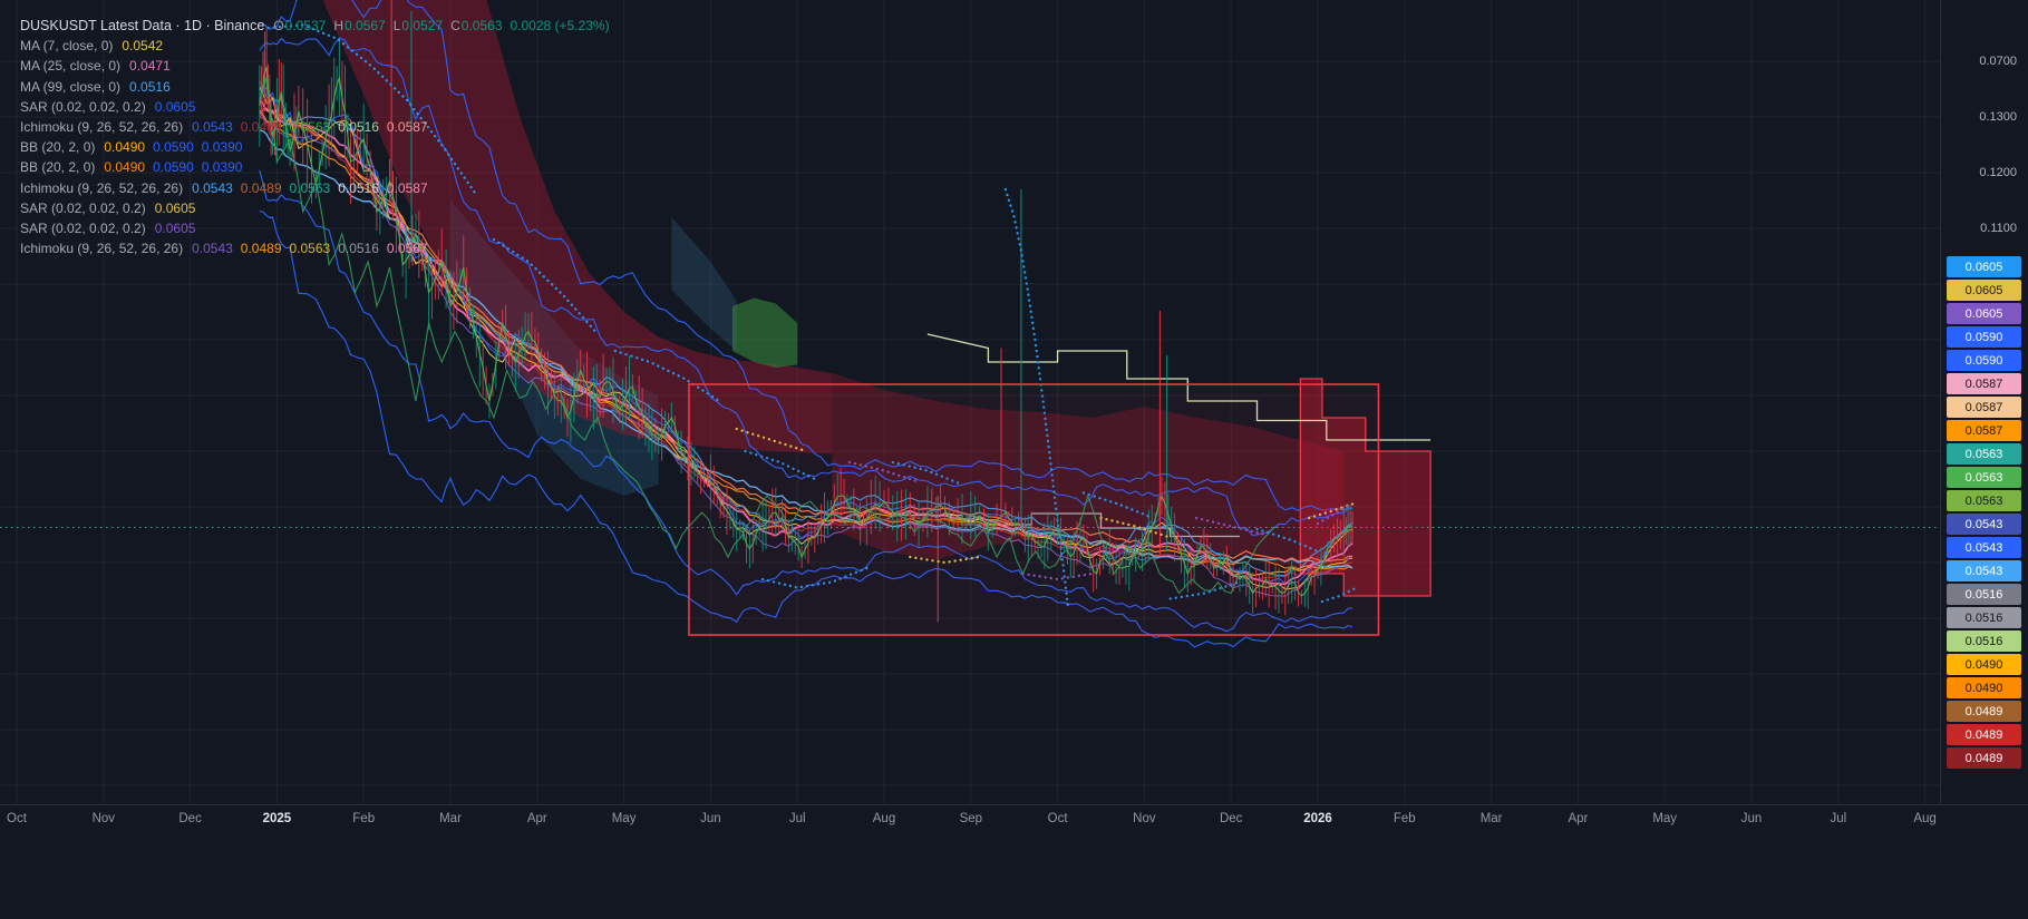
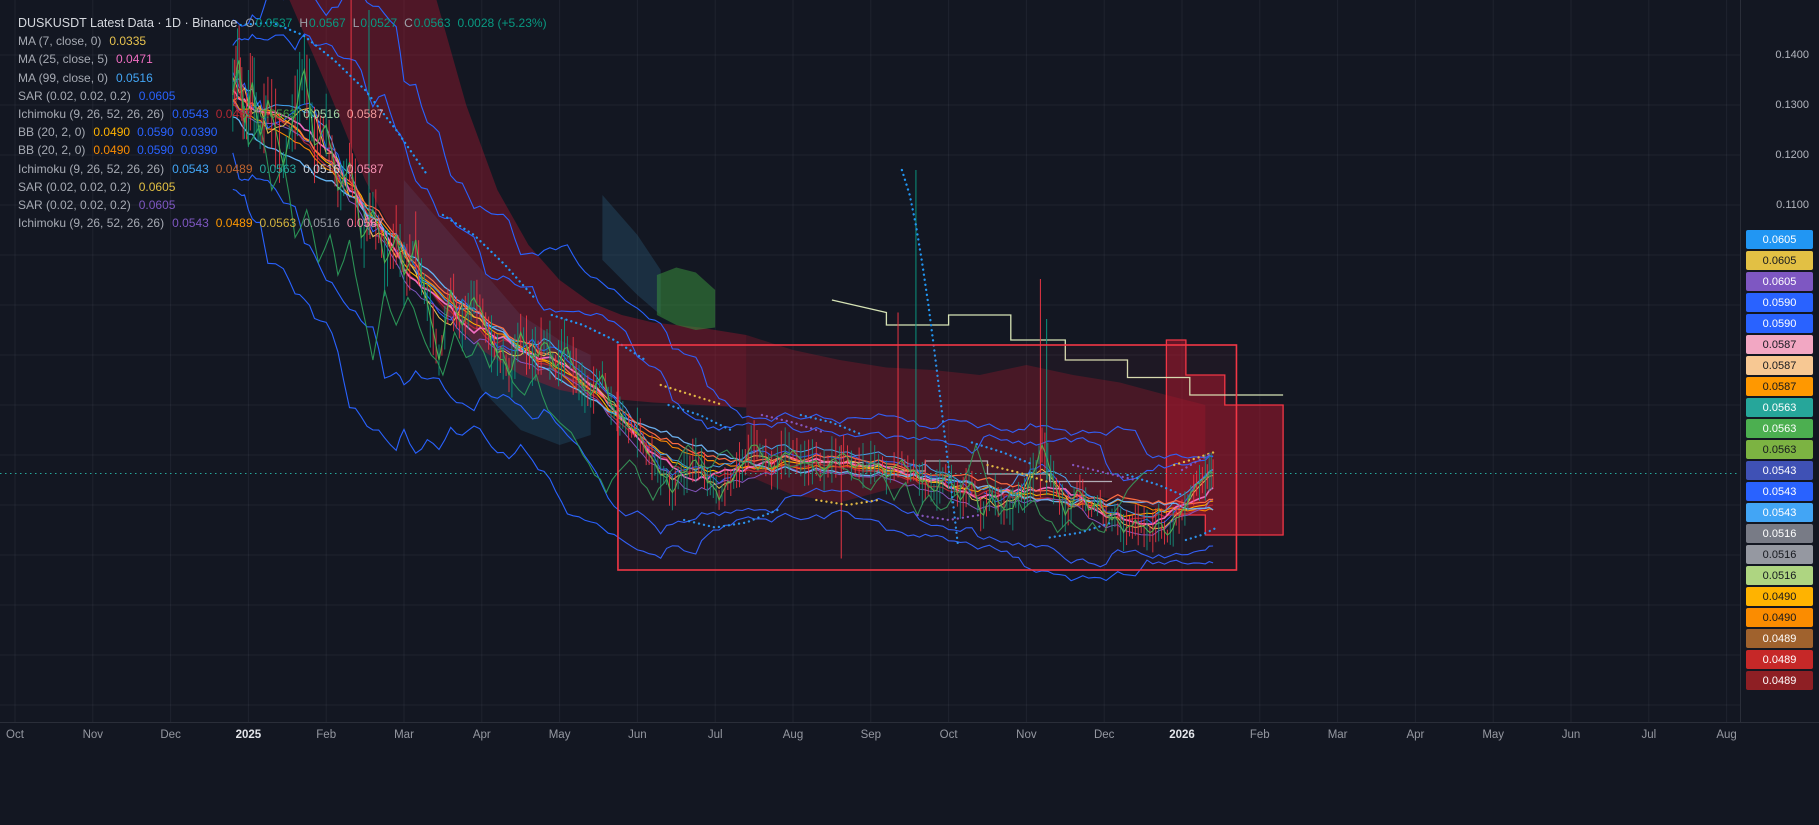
  DUSKUSDT Latest Data · 1D · Binance
  O
  0.0537
  H
  0.0567
  L
  0.0527
  C
  0.0563
  0.0028 (+5.23%)
  MA (7, close, 0)
- 0.0542
+ 0.0335
- MA (25, close, 0)
+ MA (25, close, 5)
  0.0471
  MA (99, close, 0)
  0.0516
  SAR (0.02, 0.02, 0.2)
  0.0605
  Ichimoku (9, 26, 52, 26, 26)
  0.0543
  0.0489
  0.0563
  0.0516
  0.0587
  BB (20, 2, 0)
  0.0490
  0.0590
  0.0390
  BB (20, 2, 0)
  0.0490
  0.0590
  0.0390
  Ichimoku (9, 26, 52, 26, 26)
  0.0543
  0.0489
  0.0563
  0.0516
  0.0587
  SAR (0.02, 0.02, 0.2)
  0.0605
  SAR (0.02, 0.02, 0.2)
  0.0605
  Ichimoku (9, 26, 52, 26, 26)
  0.0543
  0.0489
  0.0563
  0.0516
  0.0587
- 0.0700
+ 0.1400
  0.1300
  0.1200
  0.1100
  0.0605
  0.0605
  0.0605
  0.0590
  0.0590
  0.0587
  0.0587
  0.0587
  0.0563
  0.0563
  0.0563
  0.0543
  0.0543
  0.0543
  0.0516
  0.0516
  0.0516
  0.0490
  0.0490
  0.0489
  0.0489
  0.0489
  Oct
  Nov
  Dec
  2025
  Feb
  Mar
  Apr
  May
  Jun
  Jul
  Aug
  Sep
  Oct
  Nov
  Dec
  2026
  Feb
  Mar
  Apr
  May
  Jun
  Jul
  Aug
